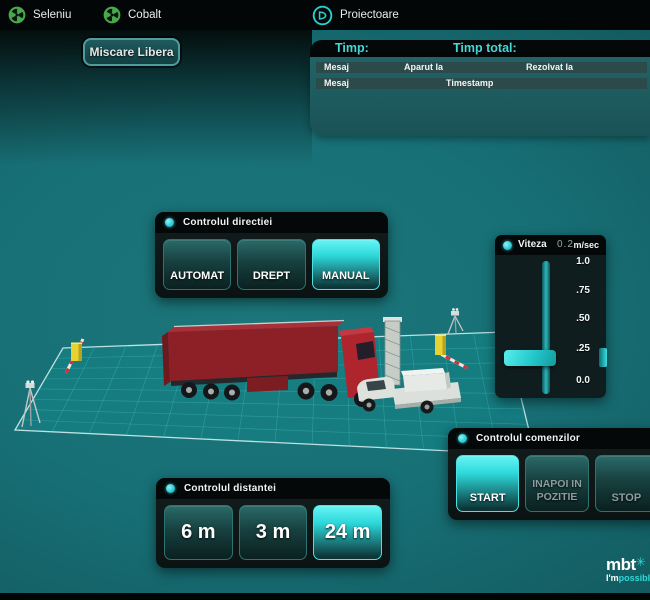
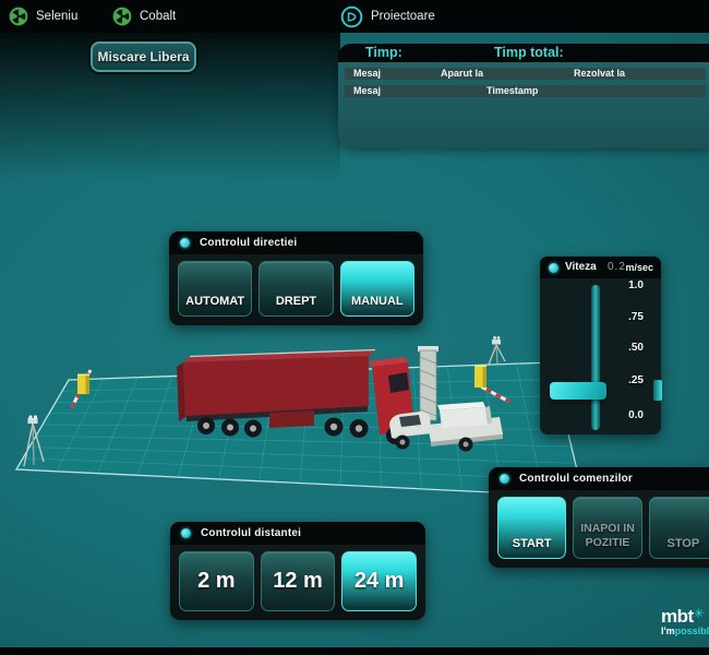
  Seleniu
  Cobalt
  Proiectoare
  Miscare Libera
  Timp:
  Timp total:
  Mesaj
  Aparut la
  Rezolvat la
  Mesaj
  Timestamp
  Controlul directiei
  AUTOMAT
  DREPT
  MANUAL
  Viteza
  0.2
  m/sec
  1.0
  .75
  .50
  .25
  0.0
  Controlul comenzilor
  START
  INAPOI IN POZITIE
  STOP
  Controlul distantei
- 6 m
+ 2 m
- 3 m
+ 12 m
  24 m
  mbt✳
  I'mpossibl
